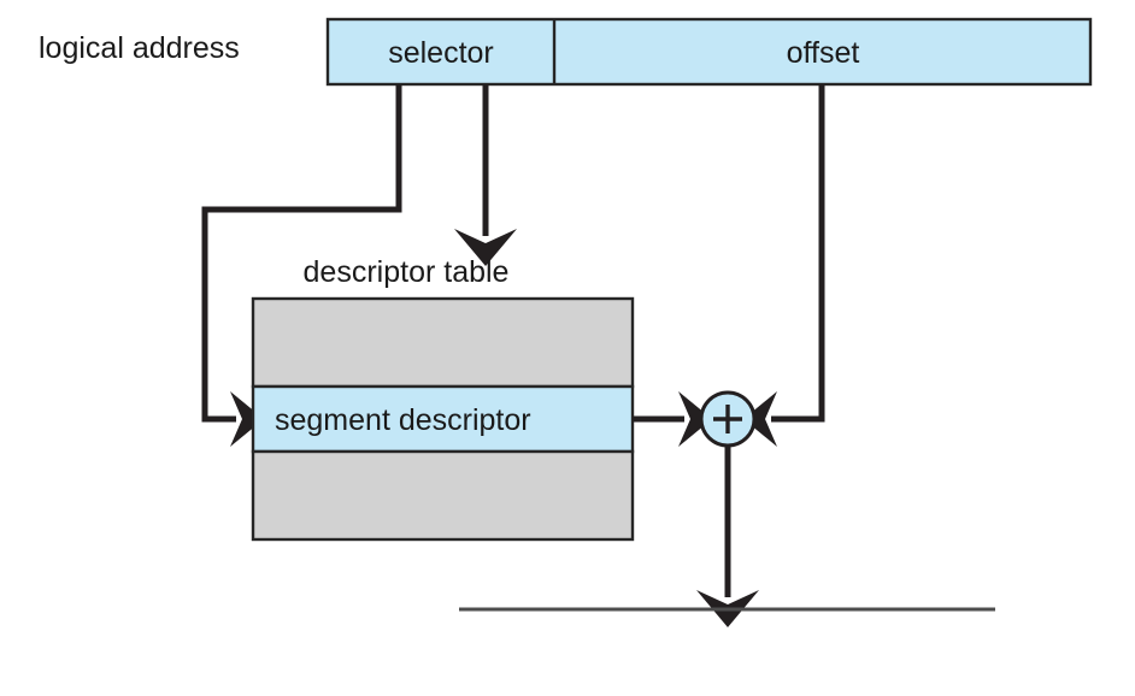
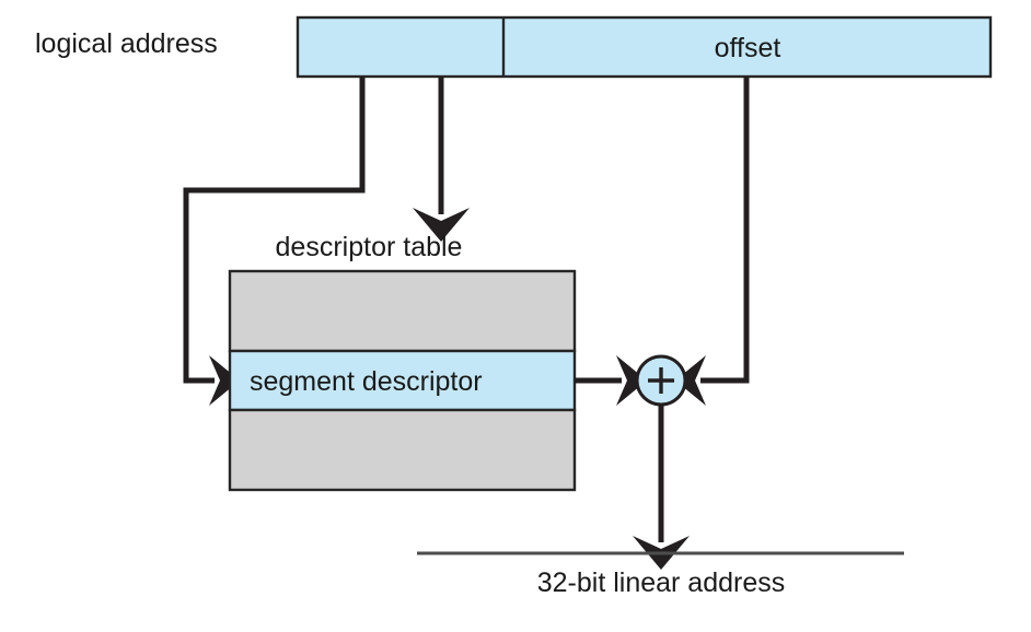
  logical address
- selector
  offset
  descriptor table
  segment descriptor
+ 32-bit linear address
